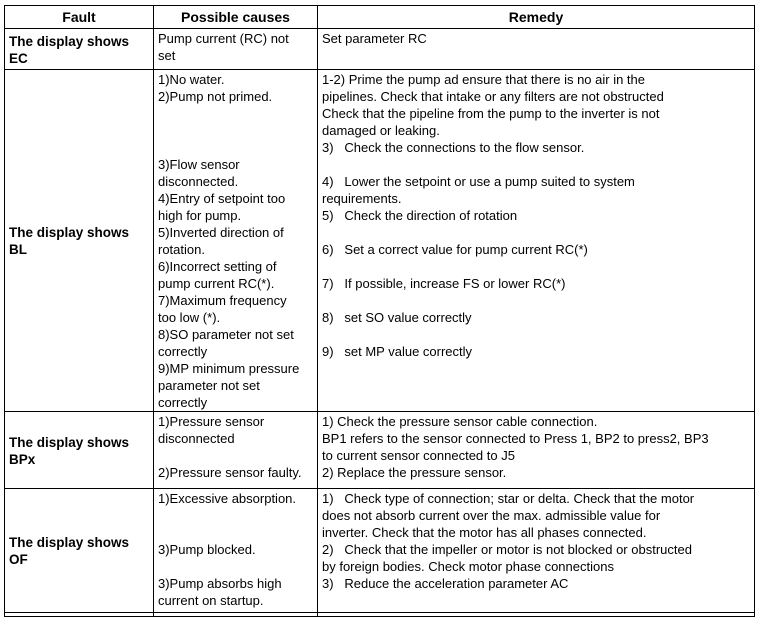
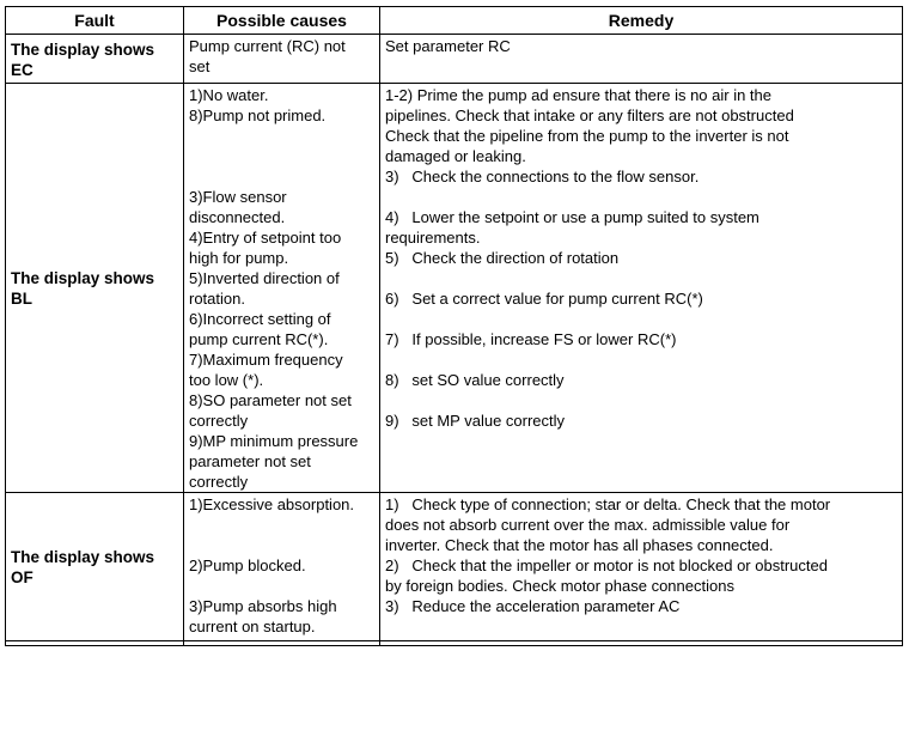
  Fault	Possible causes	Remedy
  The display shows EC	Pump current (RC) not set	Set parameter RC
- The display shows BL	1)No water. 2)Pump not primed. 3)Flow sensor disconnected. 4)Entry of setpoint too high for pump. 5)Inverted direction of rotation. 6)Incorrect setting of pump current RC(*). 7)Maximum frequency too low (*). 8)SO parameter not set correctly 9)MP minimum pressure parameter not set correctly	1-2) Prime the pump ad ensure that there is no air in the pipelines. Check that intake or any filters are not obstructed Check that the pipeline from the pump to the inverter is not damaged or leaking. 3) Check the connections to the flow sensor. 4) Lower the setpoint or use a pump suited to system requirements. 5) Check the direction of rotation 6) Set a correct value for pump current RC(*) 7) If possible, increase FS or lower RC(*) 8) set SO value correctly 9) set MP value correctly
+ The display shows BL	1)No water. 8)Pump not primed. 3)Flow sensor disconnected. 4)Entry of setpoint too high for pump. 5)Inverted direction of rotation. 6)Incorrect setting of pump current RC(*). 7)Maximum frequency too low (*). 8)SO parameter not set correctly 9)MP minimum pressure parameter not set correctly	1-2) Prime the pump ad ensure that there is no air in the pipelines. Check that intake or any filters are not obstructed Check that the pipeline from the pump to the inverter is not damaged or leaking. 3) Check the connections to the flow sensor. 4) Lower the setpoint or use a pump suited to system requirements. 5) Check the direction of rotation 6) Set a correct value for pump current RC(*) 7) If possible, increase FS or lower RC(*) 8) set SO value correctly 9) set MP value correctly
- The display shows BPx	1)Pressure sensor disconnected 2)Pressure sensor faulty.	1) Check the pressure sensor cable connection. BP1 refers to the sensor connected to Press 1, BP2 to press2, BP3 to current sensor connected to J5 2) Replace the pressure sensor.
- The display shows OF	1)Excessive absorption. 3)Pump blocked. 3)Pump absorbs high current on startup.	1) Check type of connection; star or delta. Check that the motor does not absorb current over the max. admissible value for inverter. Check that the motor has all phases connected. 2) Check that the impeller or motor is not blocked or obstructed by foreign bodies. Check motor phase connections 3) Reduce the acceleration parameter AC
+ The display shows OF	1)Excessive absorption. 2)Pump blocked. 3)Pump absorbs high current on startup.	1) Check type of connection; star or delta. Check that the motor does not absorb current over the max. admissible value for inverter. Check that the motor has all phases connected. 2) Check that the impeller or motor is not blocked or obstructed by foreign bodies. Check motor phase connections 3) Reduce the acceleration parameter AC
